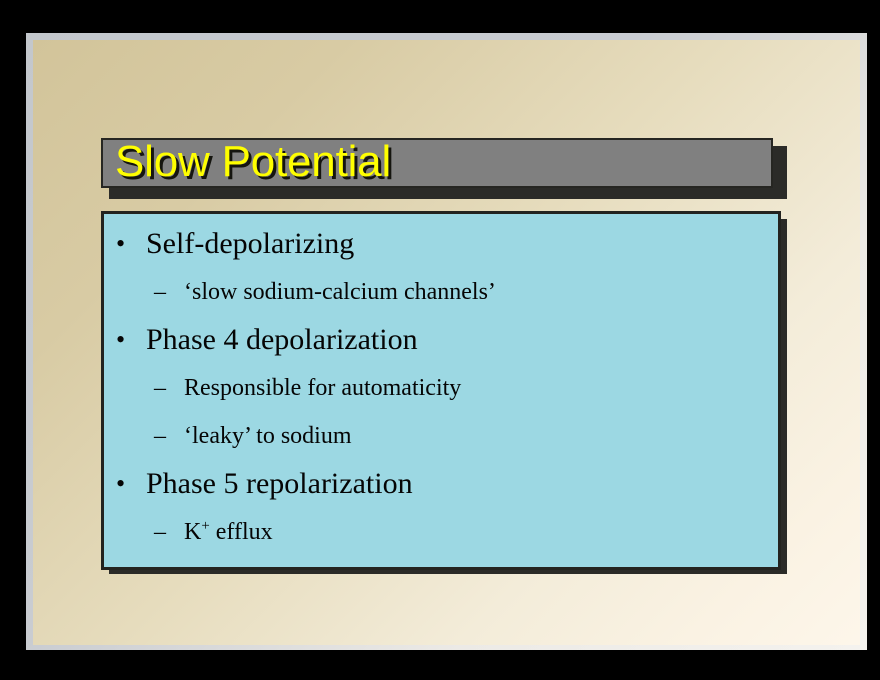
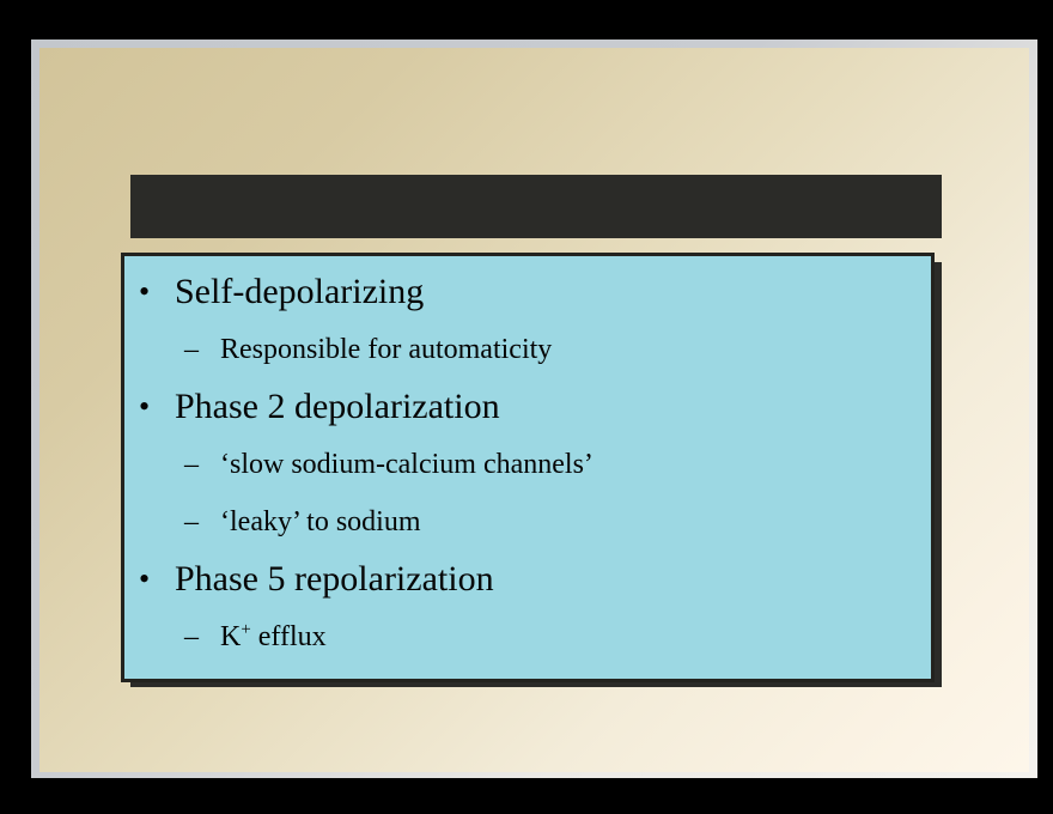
- Slow Potential
  •
  Self-depolarizing
  –
- ‘slow sodium-calcium channels’
+ Responsible for automaticity
  •
- Phase 4 depolarization
+ Phase 2 depolarization
  –
- Responsible for automaticity
+ ‘slow sodium-calcium channels’
  –
  ‘leaky’ to sodium
  •
  Phase 5 repolarization
  –
  K+ efflux
